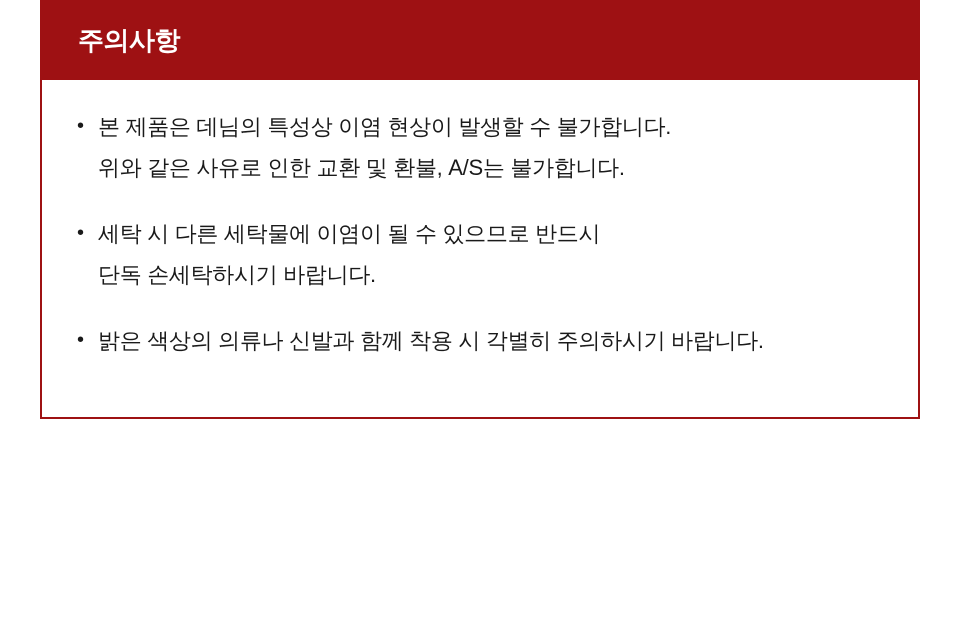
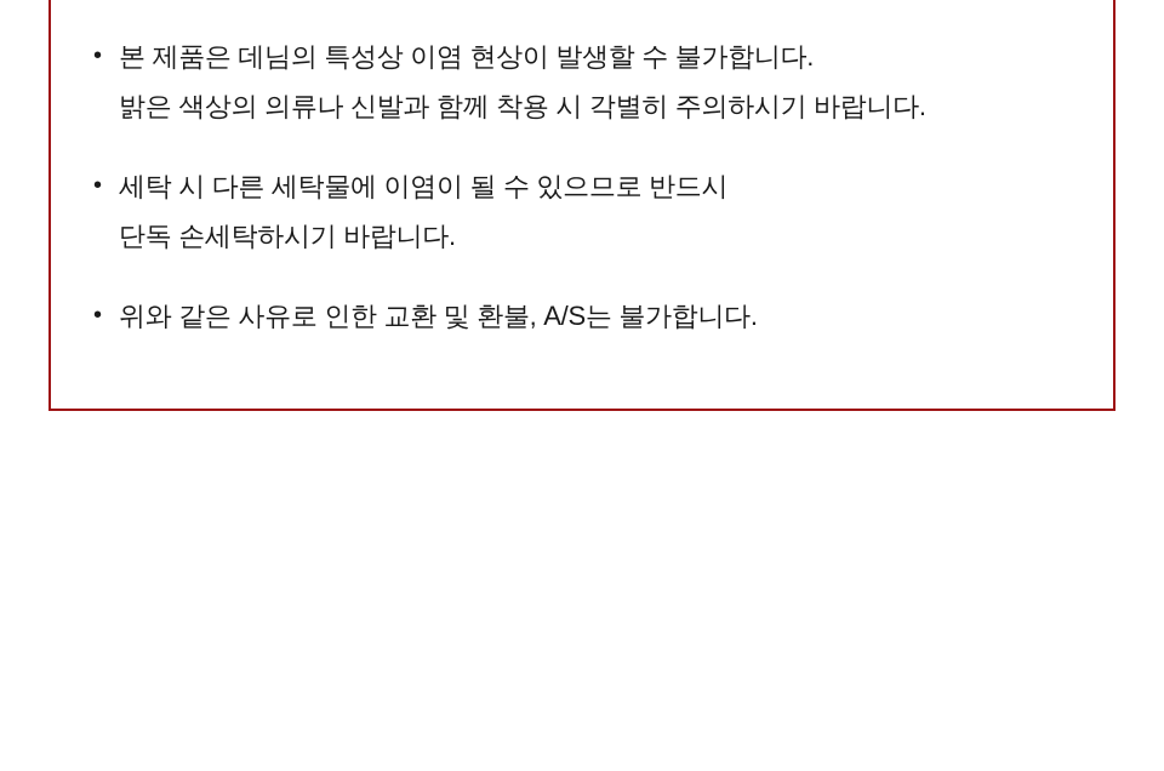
- 주의사항
  •
  본 제품은 데님의 특성상 이염 현상이 발생할 수 불가합니다.
- 위와 같은 사유로 인한 교환 및 환불, A/S는 불가합니다.
+ 밝은 색상의 의류나 신발과 함께 착용 시 각별히 주의하시기 바랍니다.
  •
  세탁 시 다른 세탁물에 이염이 될 수 있으므로 반드시
  단독 손세탁하시기 바랍니다.
  •
- 밝은 색상의 의류나 신발과 함께 착용 시 각별히 주의하시기 바랍니다.
+ 위와 같은 사유로 인한 교환 및 환불, A/S는 불가합니다.
